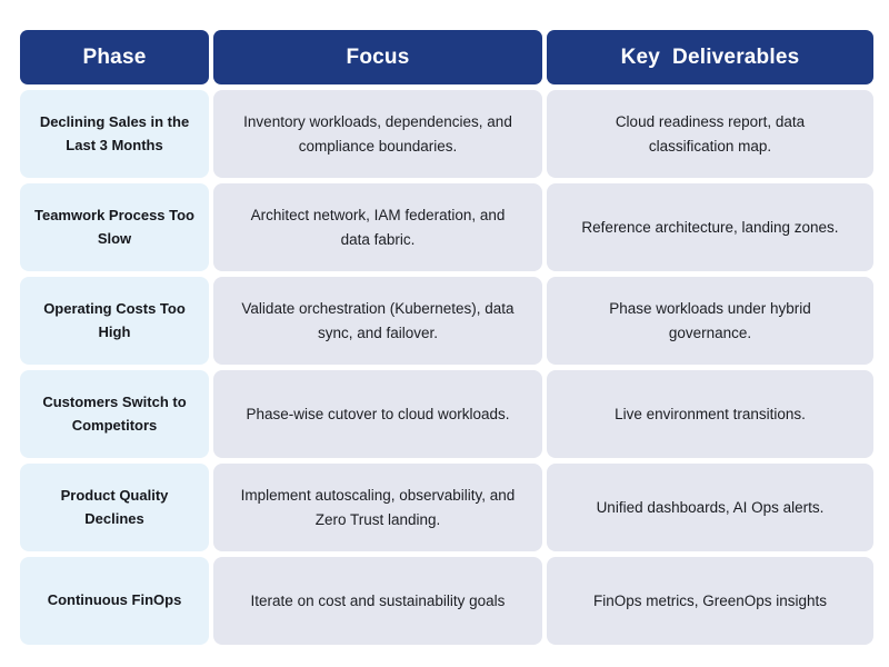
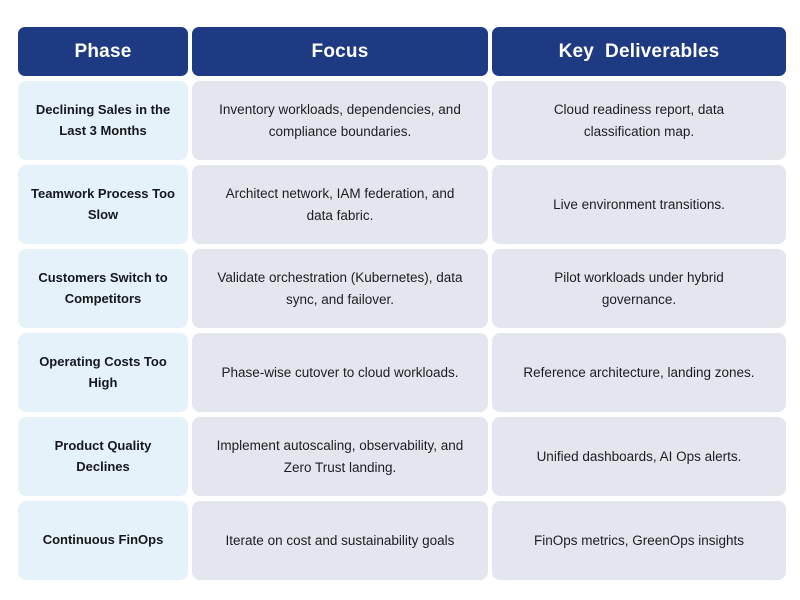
  Phase
  Focus
  Key Deliverables
  Declining Sales in the Last 3 Months
  Inventory workloads, dependencies, and compliance boundaries.
  Cloud readiness report, data classification map.
  Teamwork Process Too Slow
  Architect network, IAM federation, and data fabric.
- Reference architecture, landing zones.
+ Live environment transitions.
- Operating Costs Too High
+ Customers Switch to Competitors
  Validate orchestration (Kubernetes), data sync, and failover.
- Phase workloads under hybrid governance.
+ Pilot workloads under hybrid governance.
- Customers Switch to Competitors
+ Operating Costs Too High
  Phase-wise cutover to cloud workloads.
- Live environment transitions.
+ Reference architecture, landing zones.
  Product Quality Declines
  Implement autoscaling, observability, and Zero Trust landing.
  Unified dashboards, AI Ops alerts.
  Continuous FinOps
  Iterate on cost and sustainability goals
  FinOps metrics, GreenOps insights
